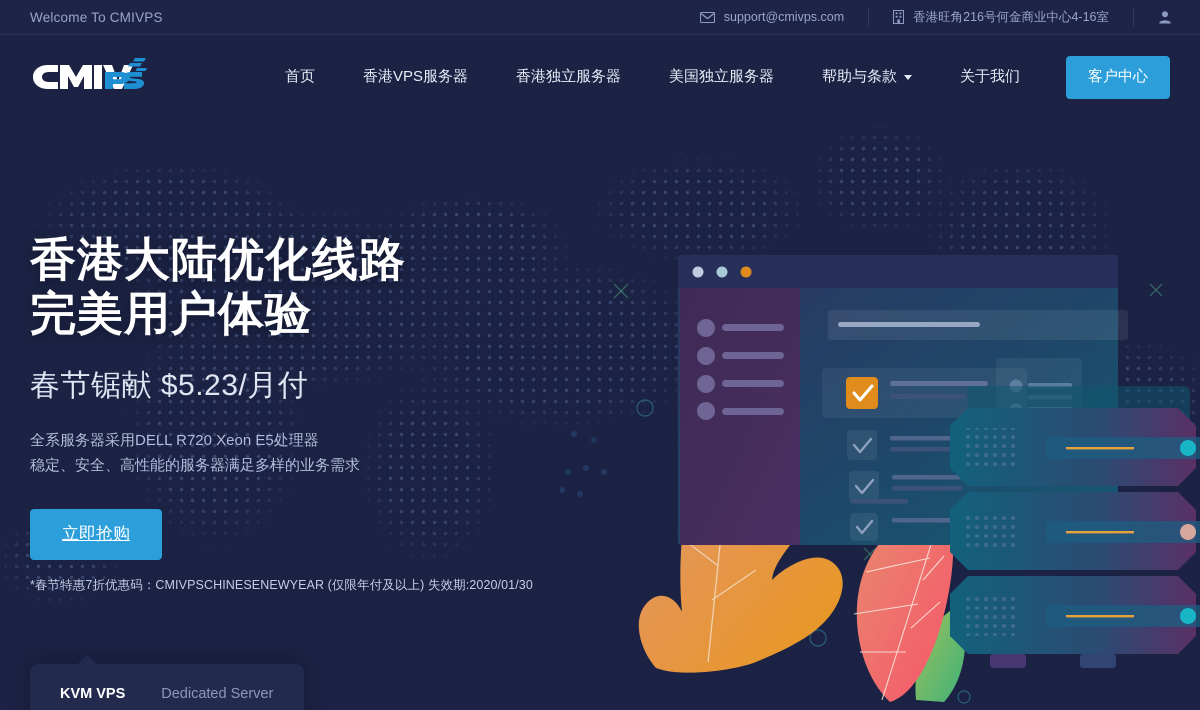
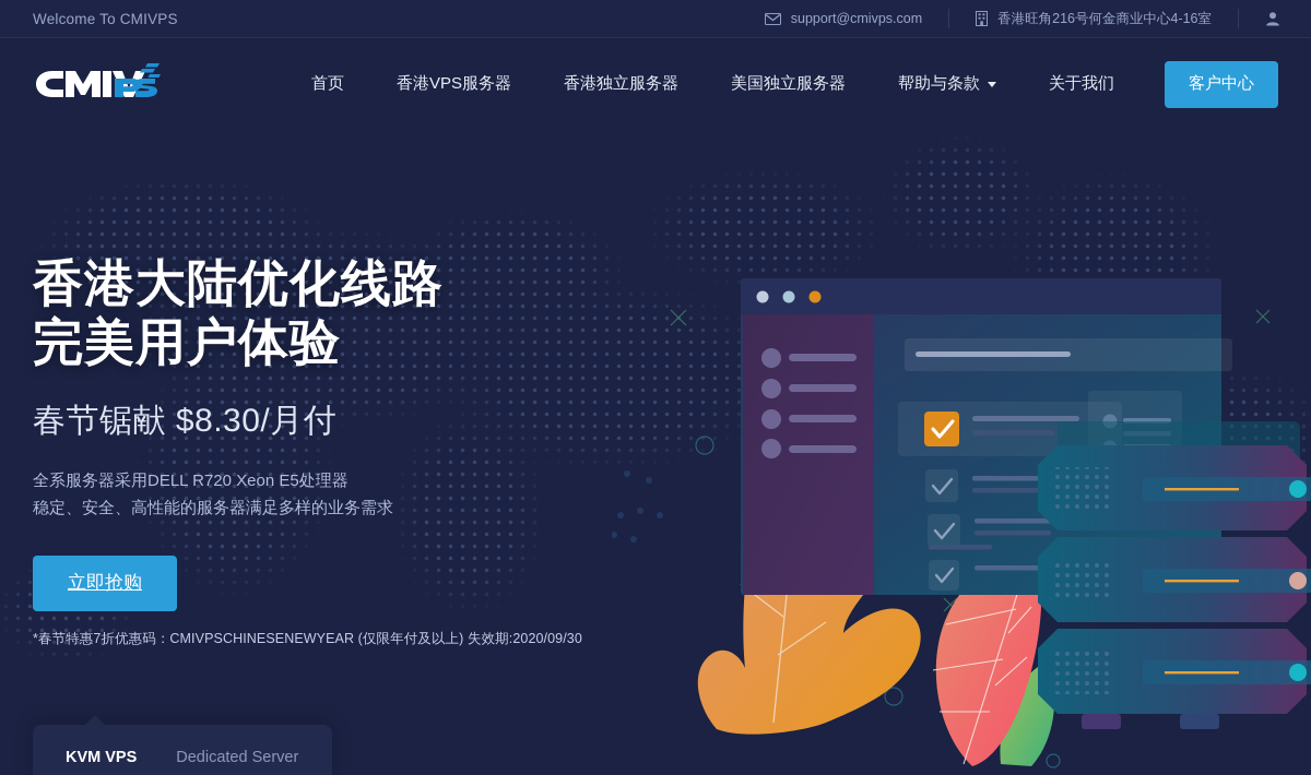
  Welcome To CMIVPS
  support@cmivps.com
  香港旺角216号何金商业中心4-16室
  首页
  香港VPS服务器
  香港独立服务器
  美国独立服务器
  帮助与条款
  关于我们
  客户中心
  香港大陆优化线路
  完美用户体验
- 春节锯献 $5.23/月付
+ 春节锯献 $8.30/月付
  全系服务器采用DELL R720 Xeon E5处理器
  稳定、安全、高性能的服务器满足多样的业务需求
  立即抢购
- *春节特惠7折优惠码：CMIVPSCHINESENEWYEAR (仅限年付及以上) 失效期:2020/01/30
+ *春节特惠7折优惠码：CMIVPSCHINESENEWYEAR (仅限年付及以上) 失效期:2020/09/30
  KVM VPS
  Dedicated Server
